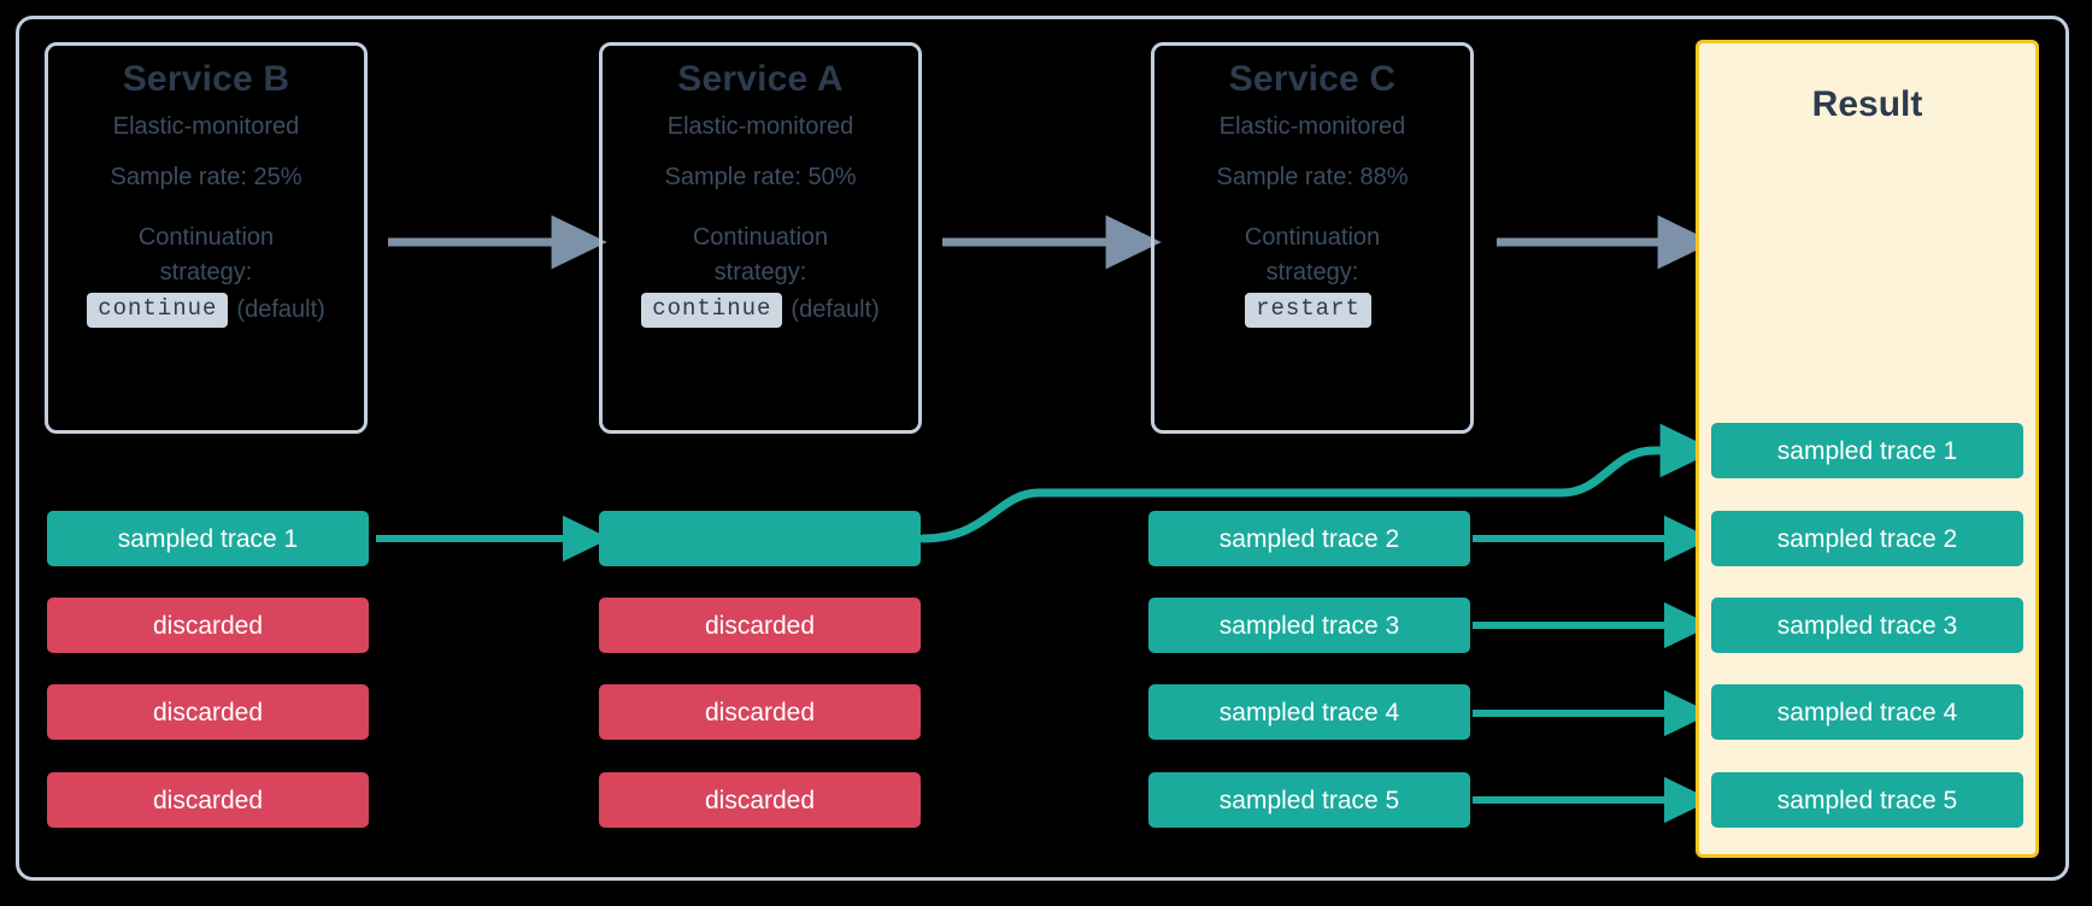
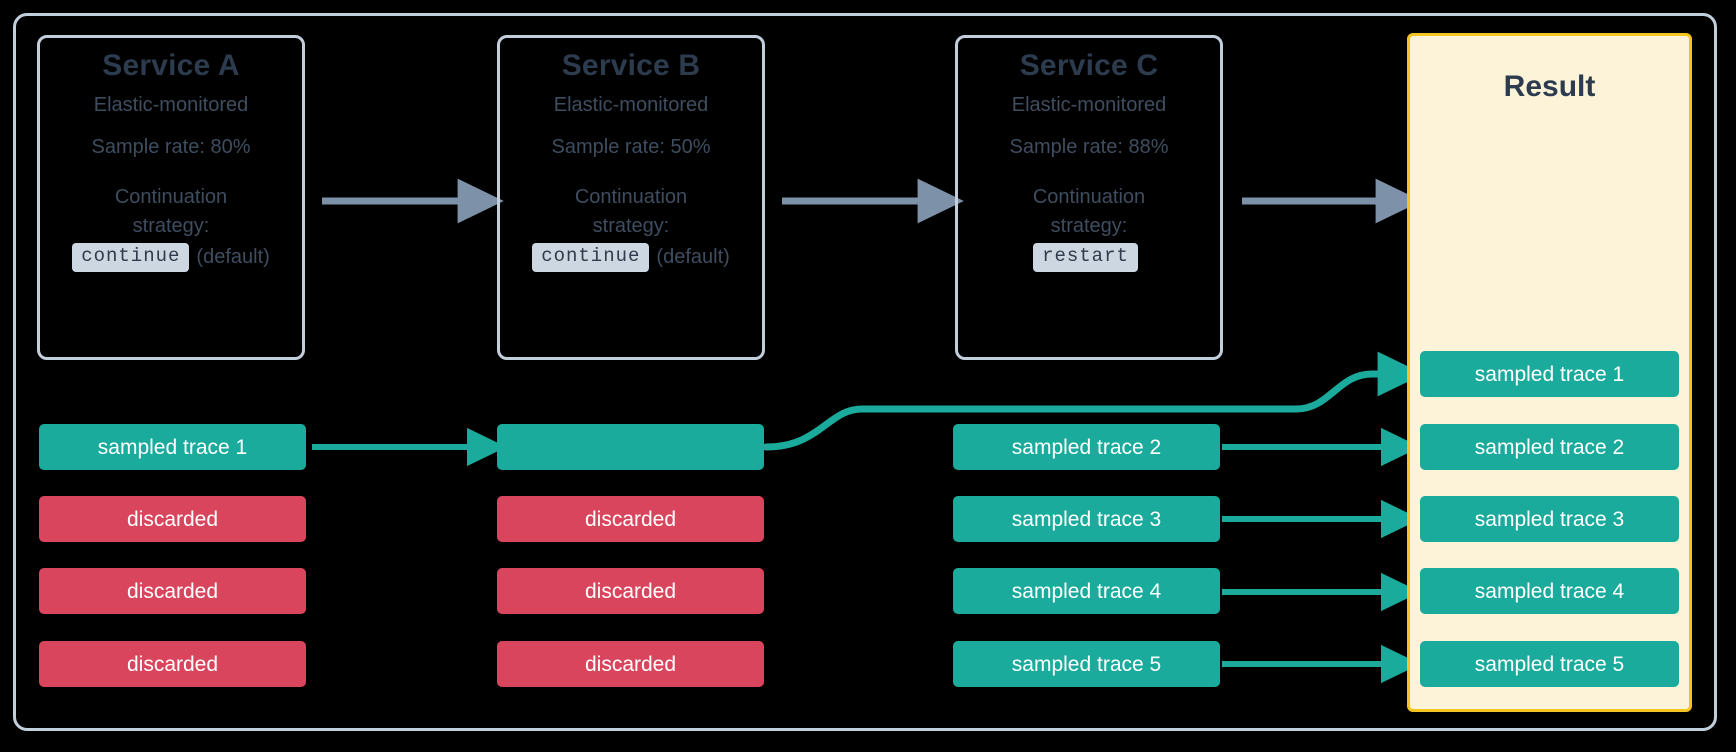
- Service B
+ Service A
  Elastic-monitored
- Sample rate: 25%
+ Sample rate: 80%
  Continuation
  strategy:
  continue
  (default)
- Service A
+ Service B
  Elastic-monitored
  Sample rate: 50%
  Continuation
  strategy:
  continue
  (default)
  Service C
  Elastic-monitored
  Sample rate: 88%
  Continuation
  strategy:
  restart
  Result
  sampled trace 1
  discarded
  discarded
  discarded
  discarded
  discarded
  discarded
  sampled trace 2
  sampled trace 3
  sampled trace 4
  sampled trace 5
  sampled trace 1
  sampled trace 2
  sampled trace 3
  sampled trace 4
  sampled trace 5
